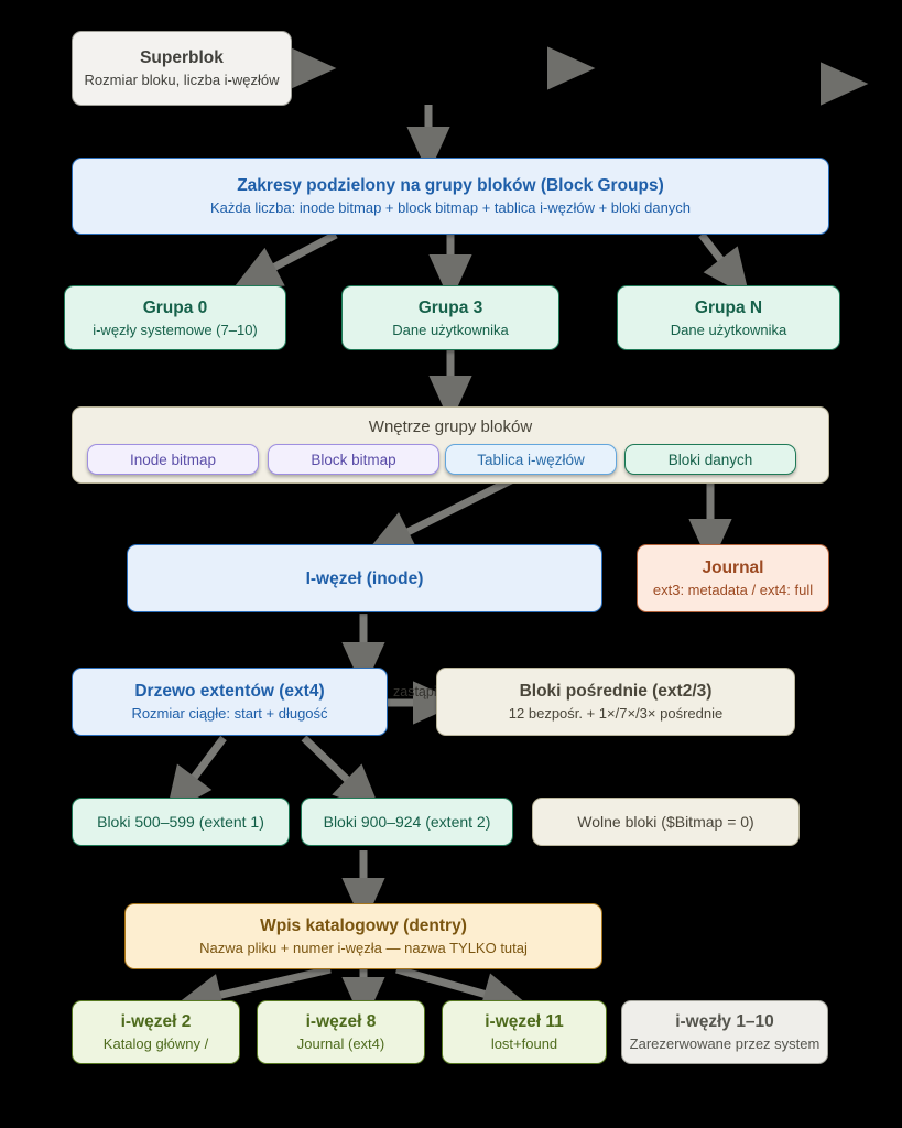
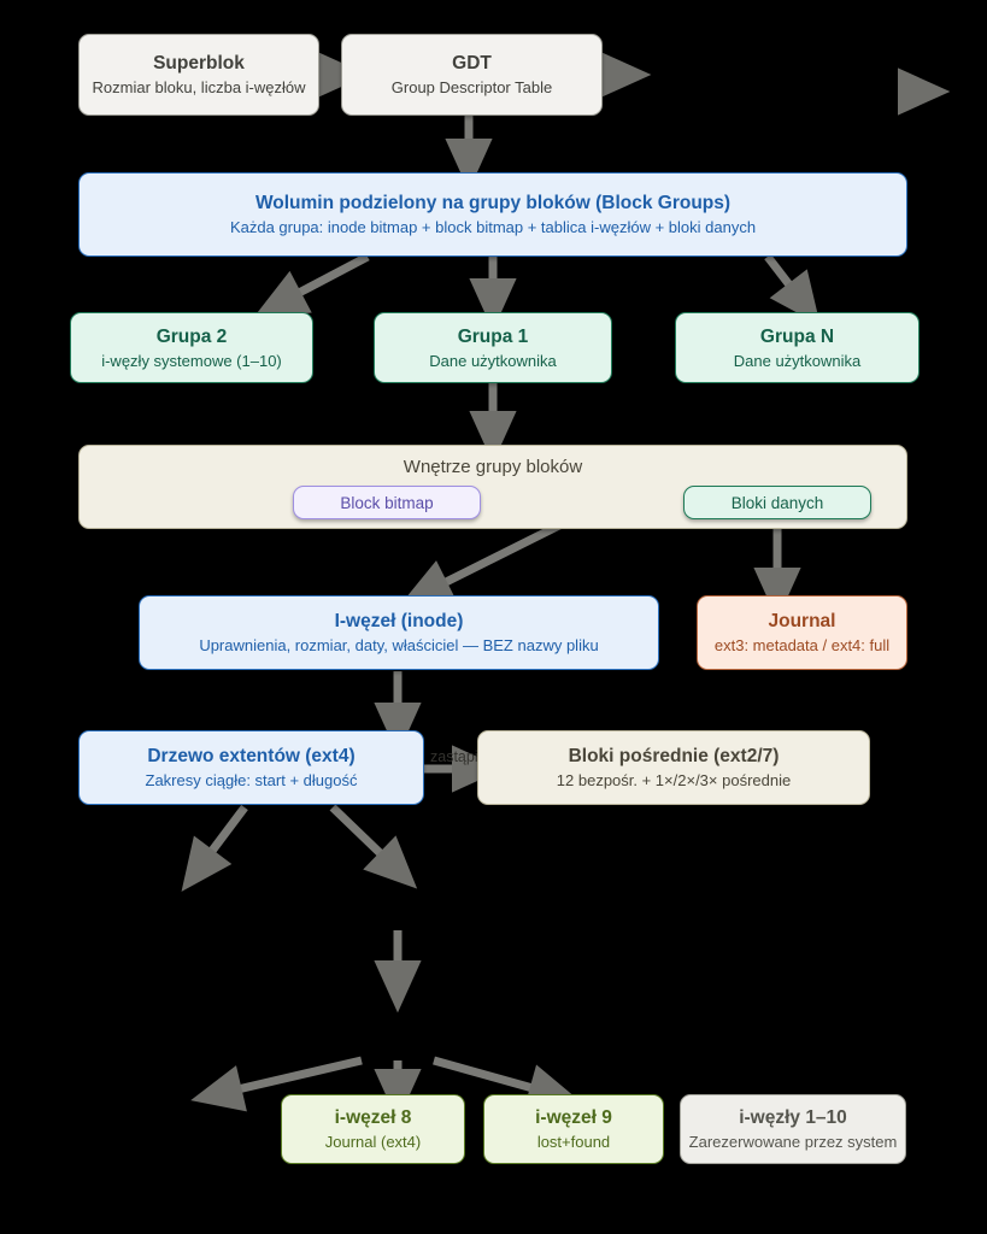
  Superblok
  Rozmiar bloku, liczba i-węzłów
+ GDT
+ Group Descriptor Table
- Zakresy podzielony na grupy bloków (Block Groups)
+ Wolumin podzielony na grupy bloków (Block Groups)
- Każda liczba: inode bitmap + block bitmap + tablica i-węzłów + bloki danych
+ Każda grupa: inode bitmap + block bitmap + tablica i-węzłów + bloki danych
- Grupa 0
+ Grupa 2
- i-węzły systemowe (7–10)
+ i-węzły systemowe (1–10)
- Grupa 3
+ Grupa 1
  Dane użytkownika
  Grupa N
  Dane użytkownika
  Wnętrze grupy bloków
- Inode bitmap
  Block bitmap
- Tablica i-węzłów
  Bloki danych
  I-węzeł (inode)
+ Uprawnienia, rozmiar, daty, właściciel — BEZ nazwy pliku
  Journal
  ext3: metadata / ext4: full
  Drzewo extentów (ext4)
- Rozmiar ciągłe: start + długość
+ Zakresy ciągłe: start + długość
  zastąp
- Bloki pośrednie (ext2/3)
+ Bloki pośrednie (ext2/7)
- 12 bezpośr. + 1×/7×/3× pośrednie
+ 12 bezpośr. + 1×/2×/3× pośrednie
- Bloki 500–599 (extent 1)
- Bloki 900–924 (extent 2)
- Wolne bloki ($Bitmap = 0)
- Wpis katalogowy (dentry)
- Nazwa pliku + numer i-węzła — nazwa TYLKO tutaj
- i-węzeł 2
- Katalog główny /
  i-węzeł 8
  Journal (ext4)
- i-węzeł 11
+ i-węzeł 9
  lost+found
  i-węzły 1–10
  Zarezerwowane przez system
